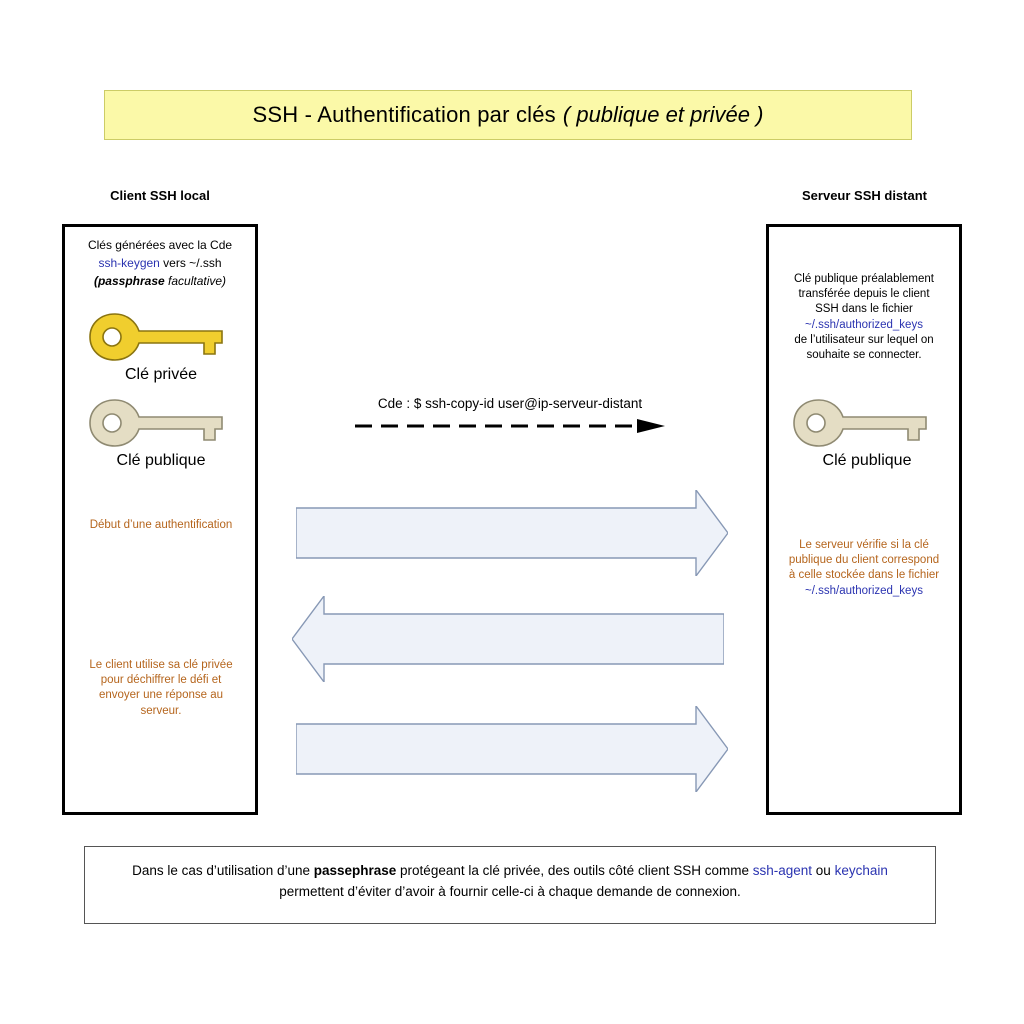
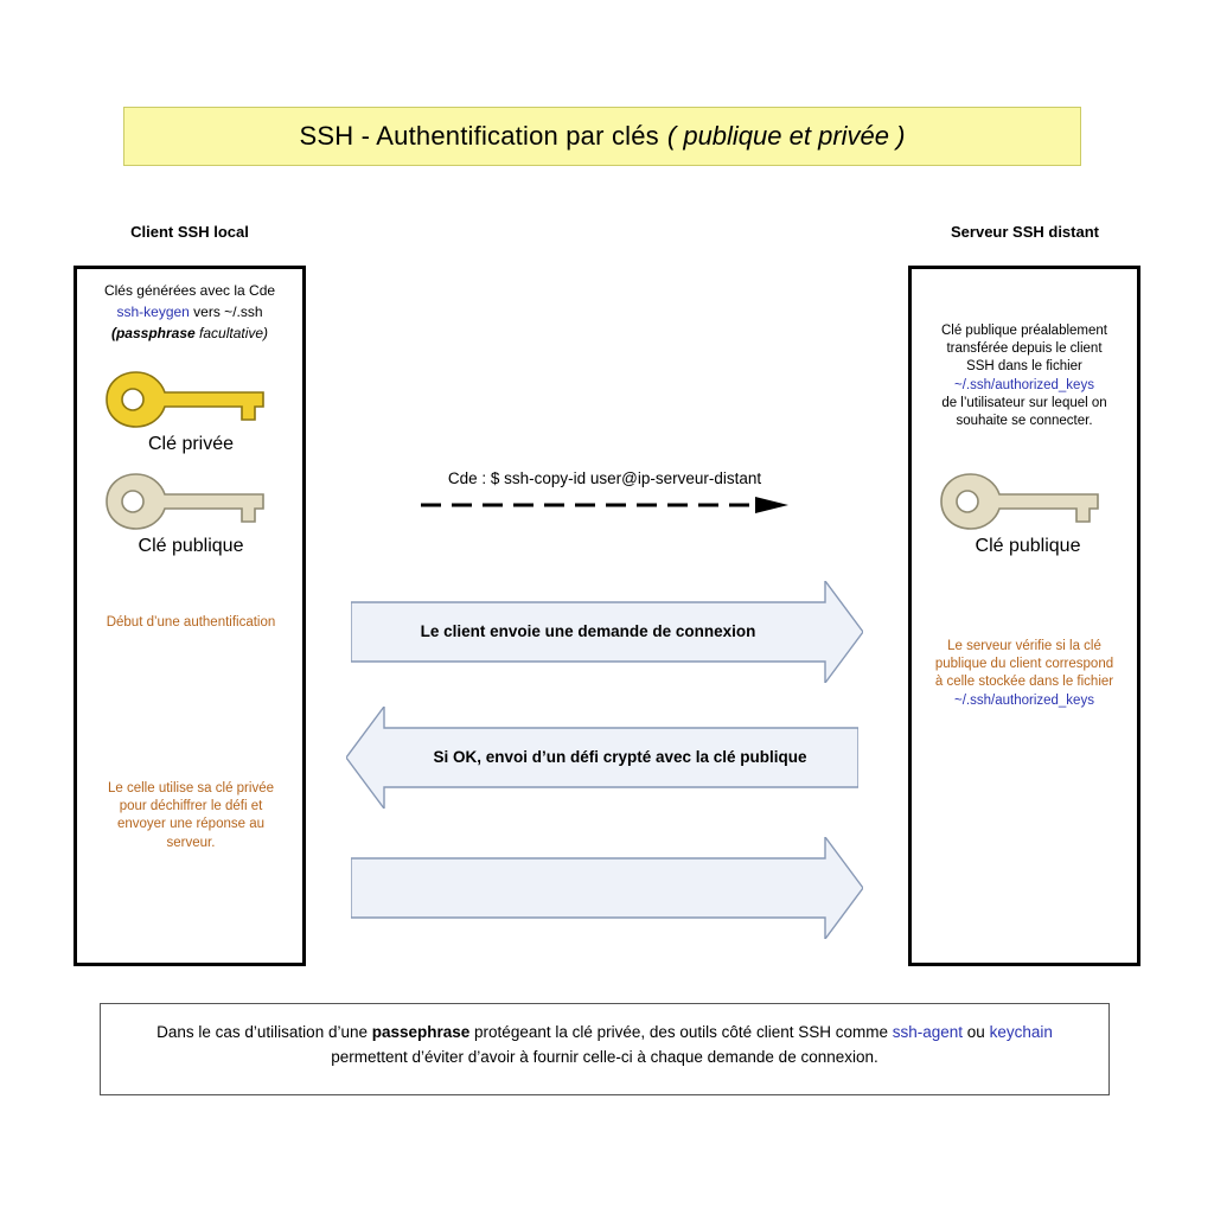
  SSH - Authentification par clés
  ( publique et privée )
  Client SSH local
  Serveur SSH distant
  Clés générées avec la Cde
  ssh-keygen vers ~/.ssh
  (passphrase facultative)
  Clé privée
  Clé publique
  Début d’une authentification
- Le client utilise sa clé privée
+ Le celle utilise sa clé privée
  pour déchiffrer le défi et
  envoyer une réponse au
  serveur.
  Clé publique préalablement
  transférée depuis le client
  SSH dans le fichier
  ~/.ssh/authorized_keys
  de l’utilisateur sur lequel on
  souhaite se connecter.
  Clé publique
  Le serveur vérifie si la clé
  publique du client correspond
  à celle stockée dans le fichier
  ~/.ssh/authorized_keys
  Cde : $ ssh-copy-id user@ip-serveur-distant
+ Le client envoie une demande de connexion
+ Si OK, envoi d’un défi crypté avec la clé publique
  Dans le cas d’utilisation d’une passephrase protégeant la clé privée, des outils côté client SSH comme ssh-agent ou keychain permettent d’éviter d’avoir à fournir celle-ci à chaque demande de connexion.
